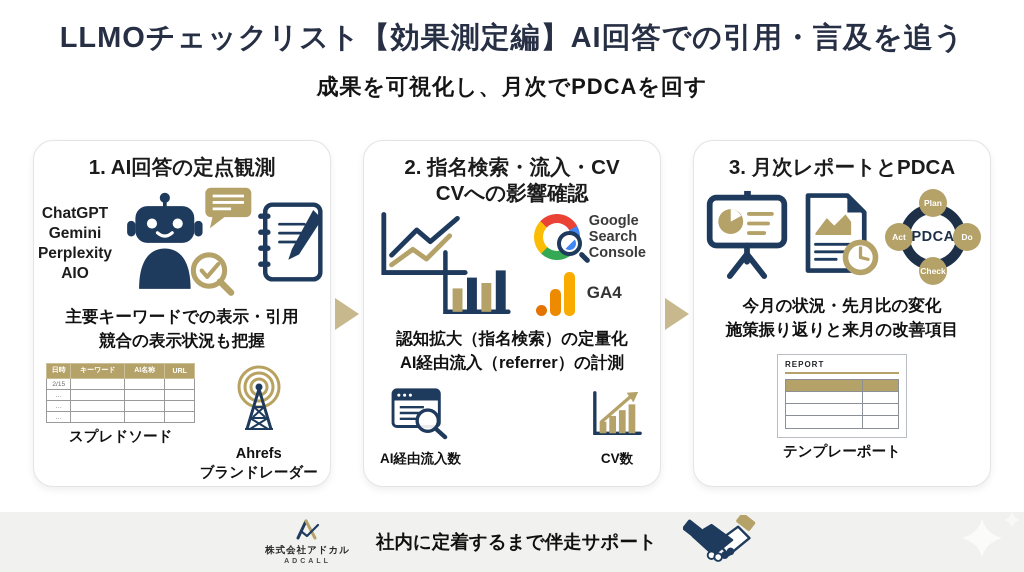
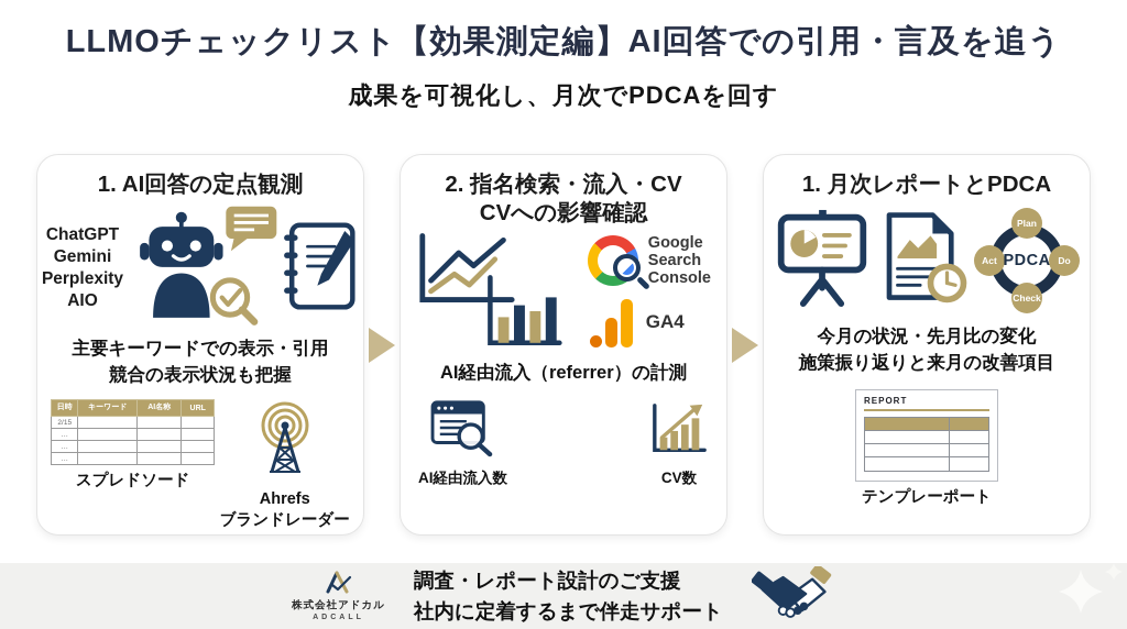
  LLMOチェックリスト【効果測定編】AI回答での引用・言及を追う
  成果を可視化し、月次でPDCAを回す
  1. AI回答の定点観測
  ChatGPT
  Gemini
  Perplexity
  AIO
  主要キーワードでの表示・引用
  競合の表示状況も把握
  スプレドソード
  Ahrefs
  ブランドレーダー
  2. 指名検索・流入・CV
  CVへの影響確認
  Google
  Search
  Console
  GA4
- 認知拡大（指名検索）の定量化
  AI経由流入（referrer）の計測
  AI経由流入数
  CV数
- 3. 月次レポートとPDCA
+ 1. 月次レポートとPDCA
  Plan
  Do
  Check
  Act
  PDCA
  今月の状況・先月比の変化
  施策振り返りと来月の改善項目
  REPORT
  テンプレーポート
  株式会社アドカル
+ 調査・レポート設計のご支援
  社内に定着するまで伴走サポート
